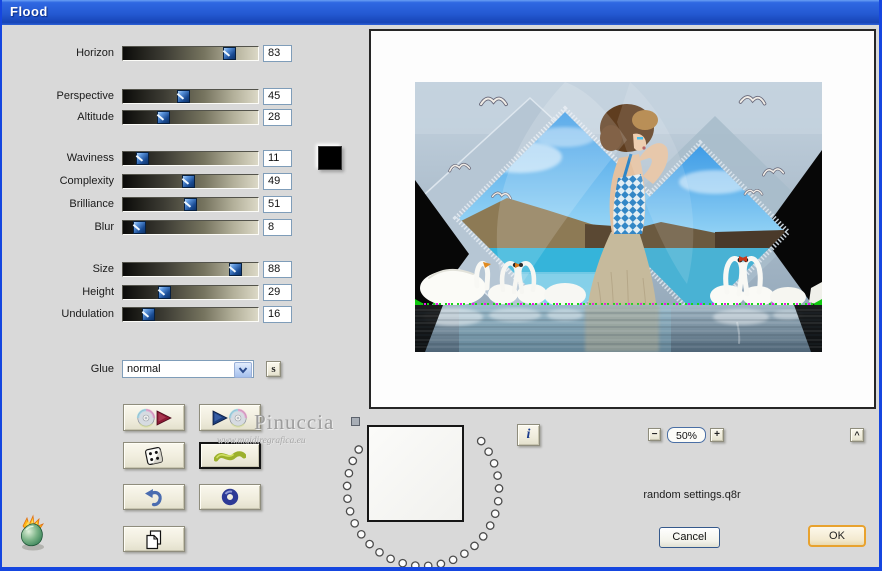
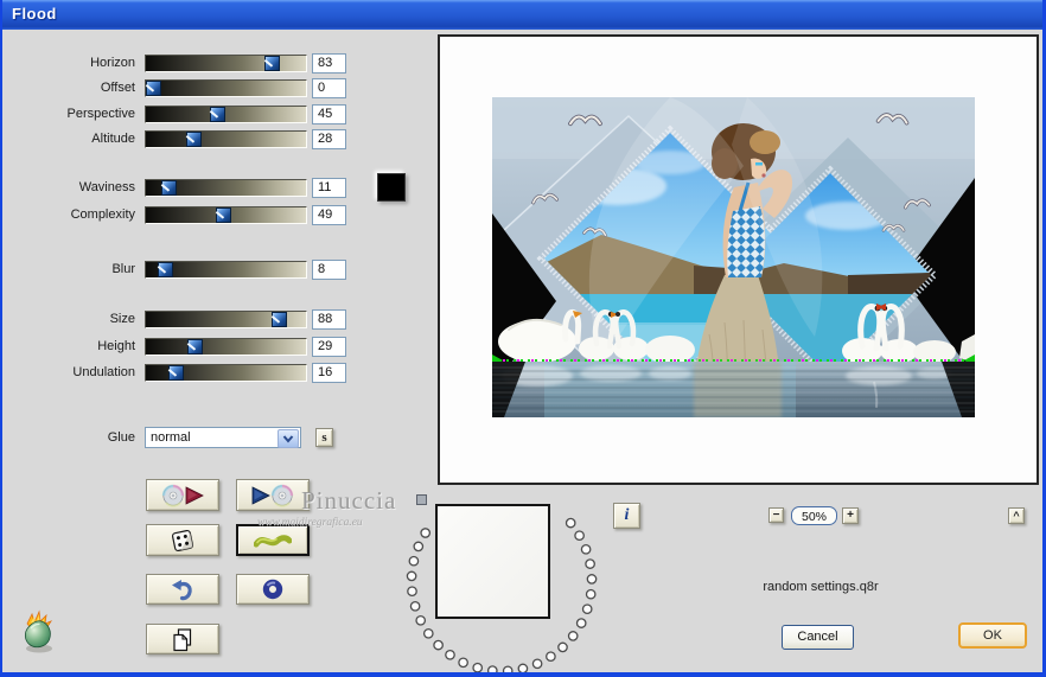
  Flood
  Horizon
  83
+ Offset
+ 0
  Perspective
  45
  Altitude
  28
  Waviness
  11
  Complexity
  49
- Brilliance
- 51
  Blur
  8
  Size
  88
  Height
  29
  Undulation
  16
  Glue
  normal
  s
  Pinuccia
  www.maidiregrafica.eu
  i
  −
  50%
  +
  ^
  random settings.q8r
  Cancel
  OK
